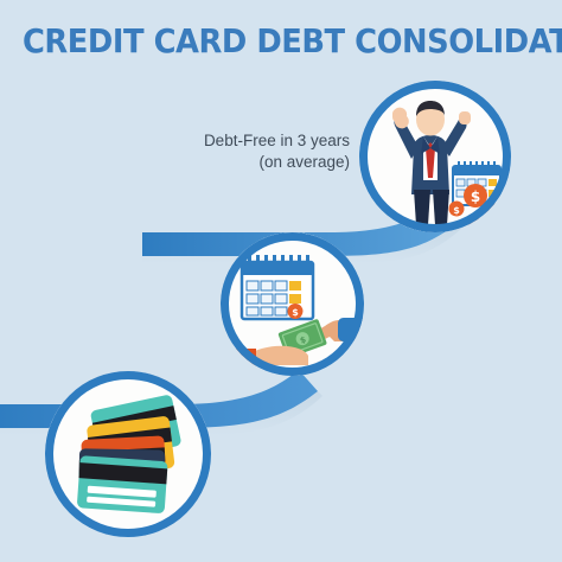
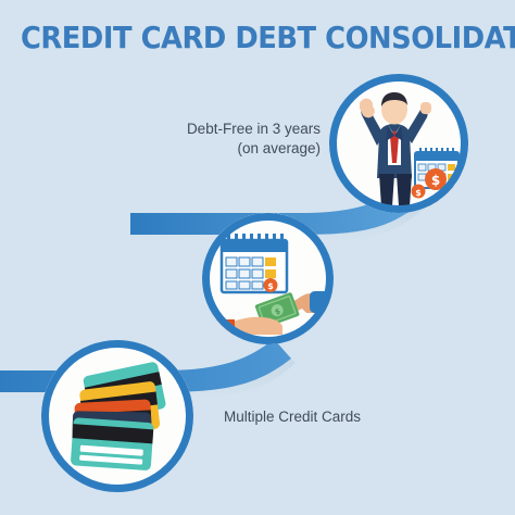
  CREDIT CARD DEBT CONSOLIDAT
  $
  $
  $
  Debt-Free in 3 years
  (on average)
+ Multiple Credit Cards
